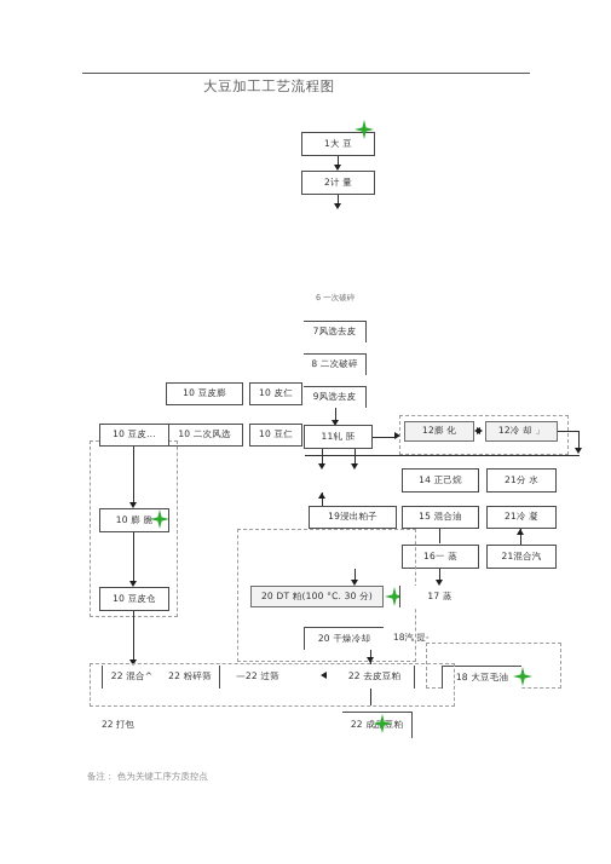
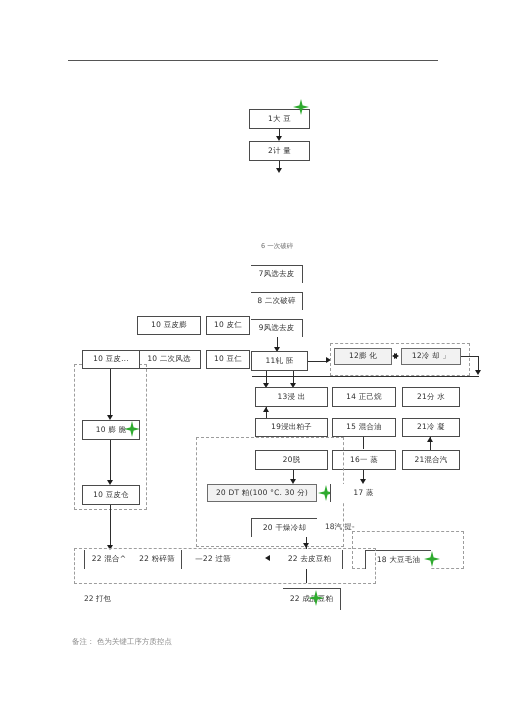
- 大豆加工工艺流程图
  1大 豆
  2计 量
  6 一次破碎
  7风选去皮
  8 二次破碎
  9风选去皮
  10 豆皮膨
  10 皮仁
  10 二次风选
  10 豆仁
  10 豆皮...
  10 膨 脆
  10 豆皮仓
  11轧 胚
  12膨 化
  12冷 却 」
+ 13浸 出
  14 正己烷
  21分 水
  19浸出粕子
  15 混合油
  21冷 凝
+ 20脱
  16一 蒸
  21混合汽
  20 DT 粕(100 °C. 30 分)
  17 蒸
  20 干燥冷却
  18汽 提-
  18 大豆毛油
  22 混合^
  22 粉碎筛
  —22 过筛
  22 去皮豆粕
  22 打包
  备注： 色为关键工序方质控点
